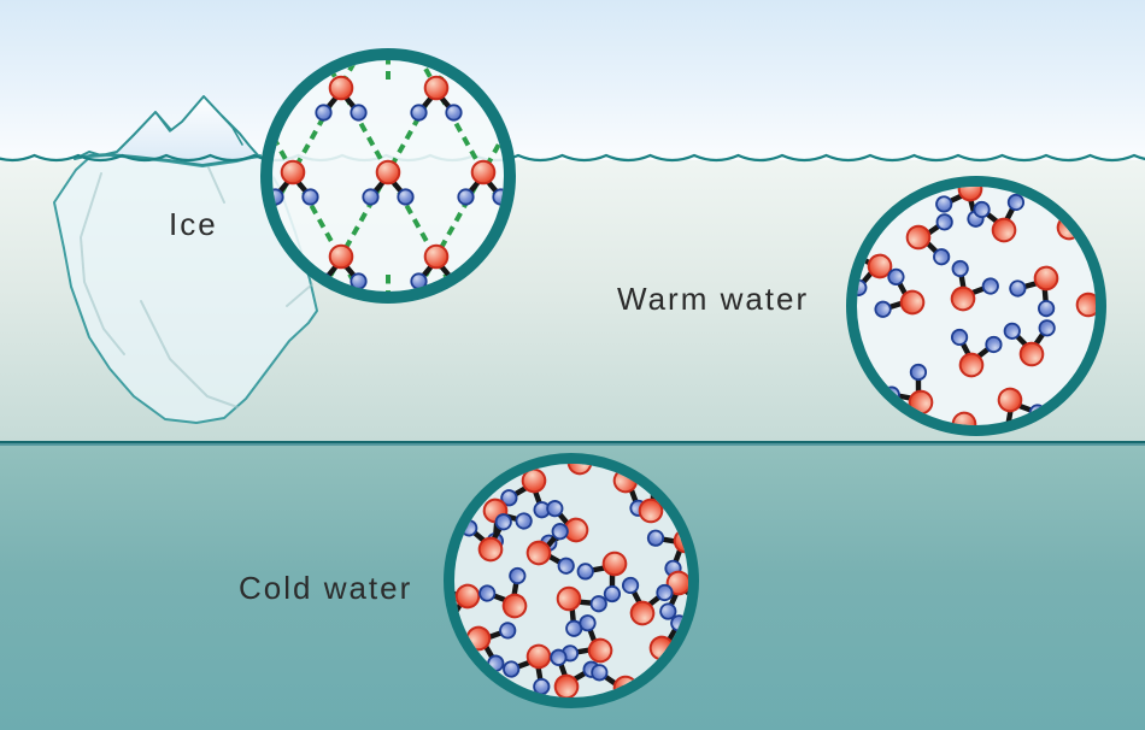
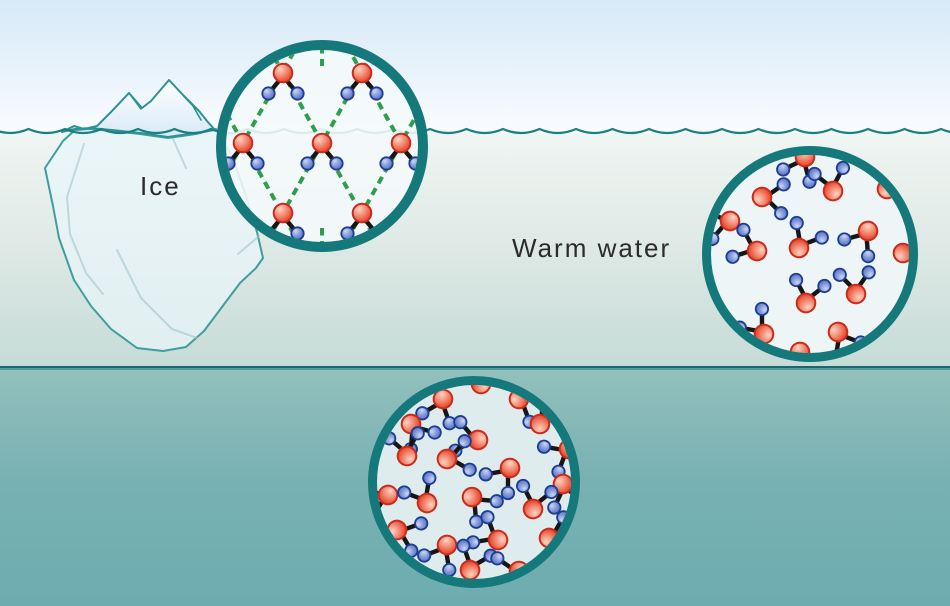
  Ice
  Warm water
- Cold water
